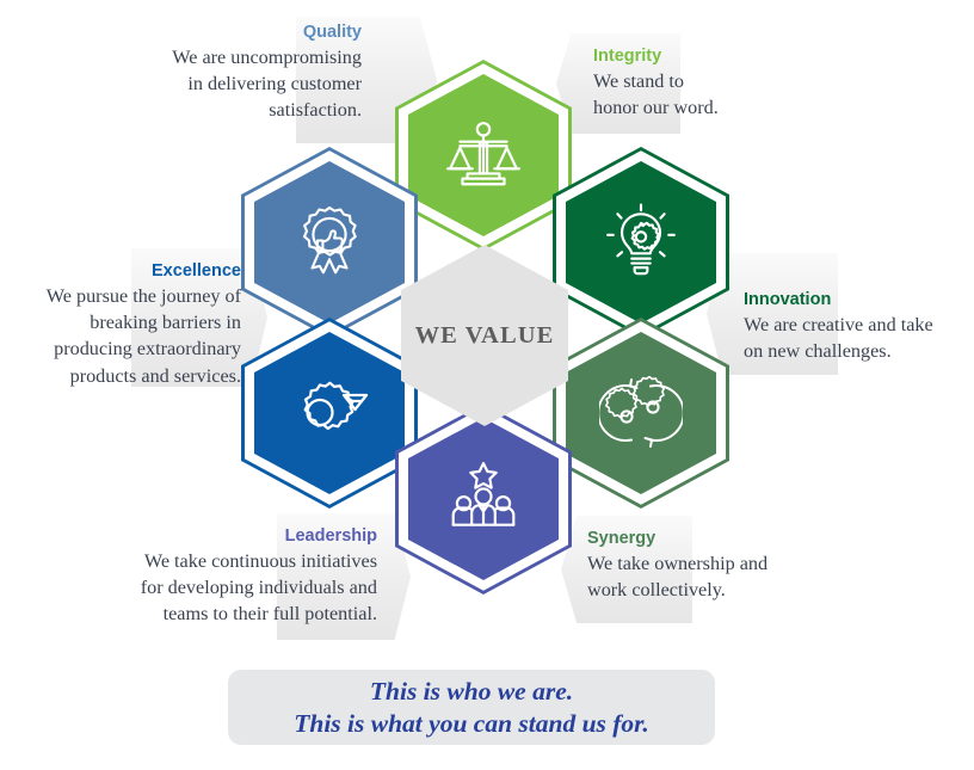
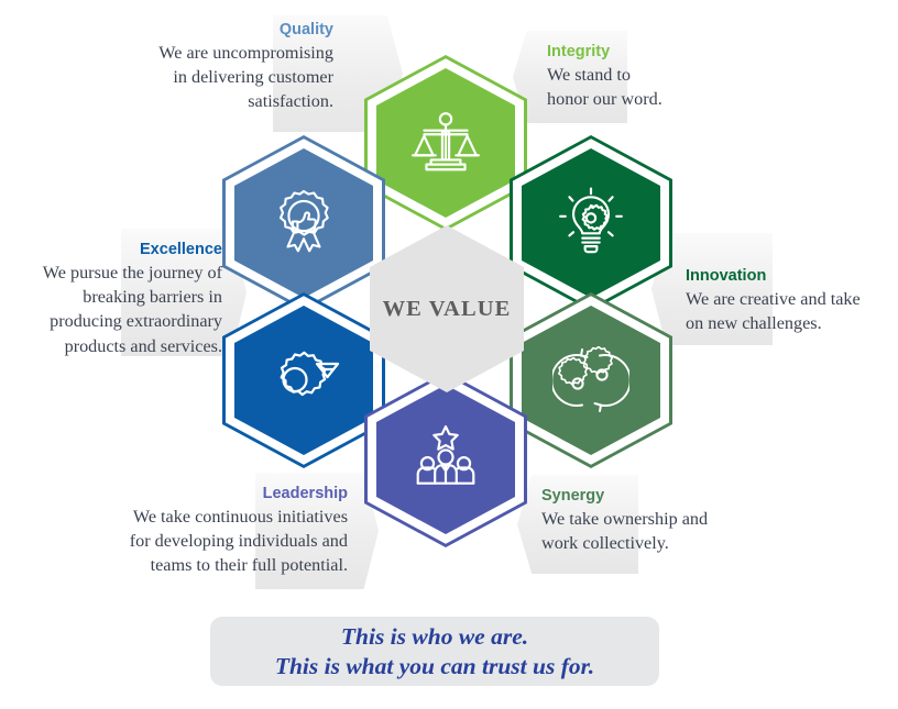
  WE VALUE
  Quality
  We are uncompromising
  in delivering customer
  satisfaction.
  Integrity
  We stand to
  honor our word.
  Innovation
  We are creative and take
  on new challenges.
  Synergy
  We take ownership and
  work collectively.
  Leadership
  We take continuous initiatives
  for developing individuals and
  teams to their full potential.
  Excellence
  We pursue the journey of
  breaking barriers in
  producing extraordinary
  products and services.
  This is who we are.
- This is what you can stand us for.
+ This is what you can trust us for.
